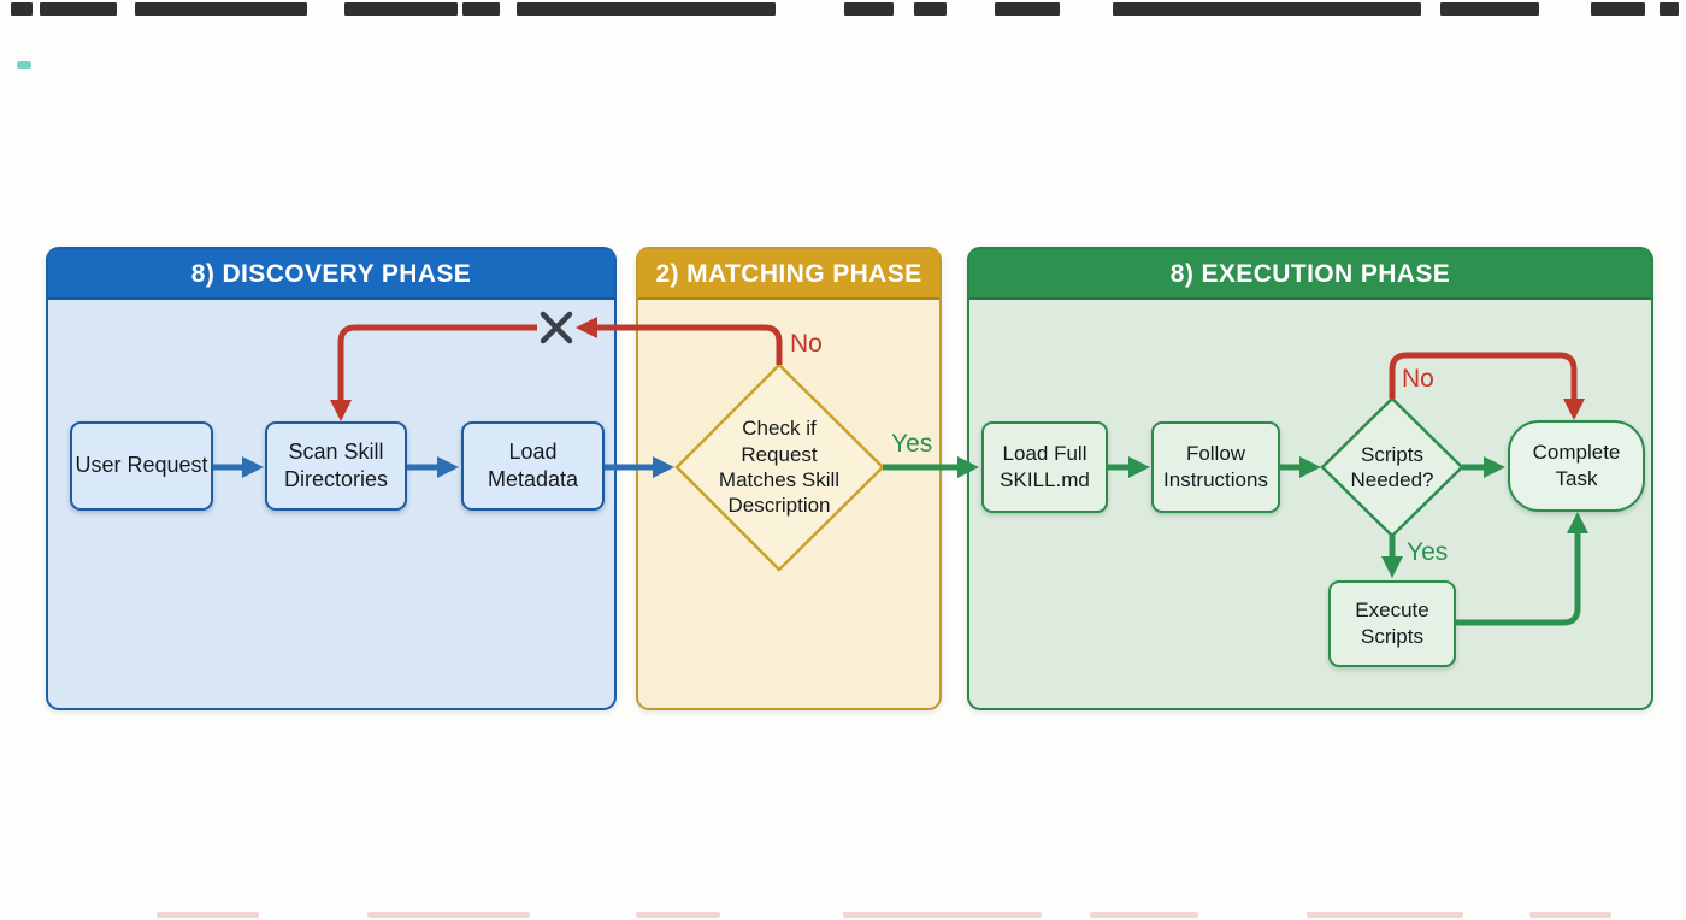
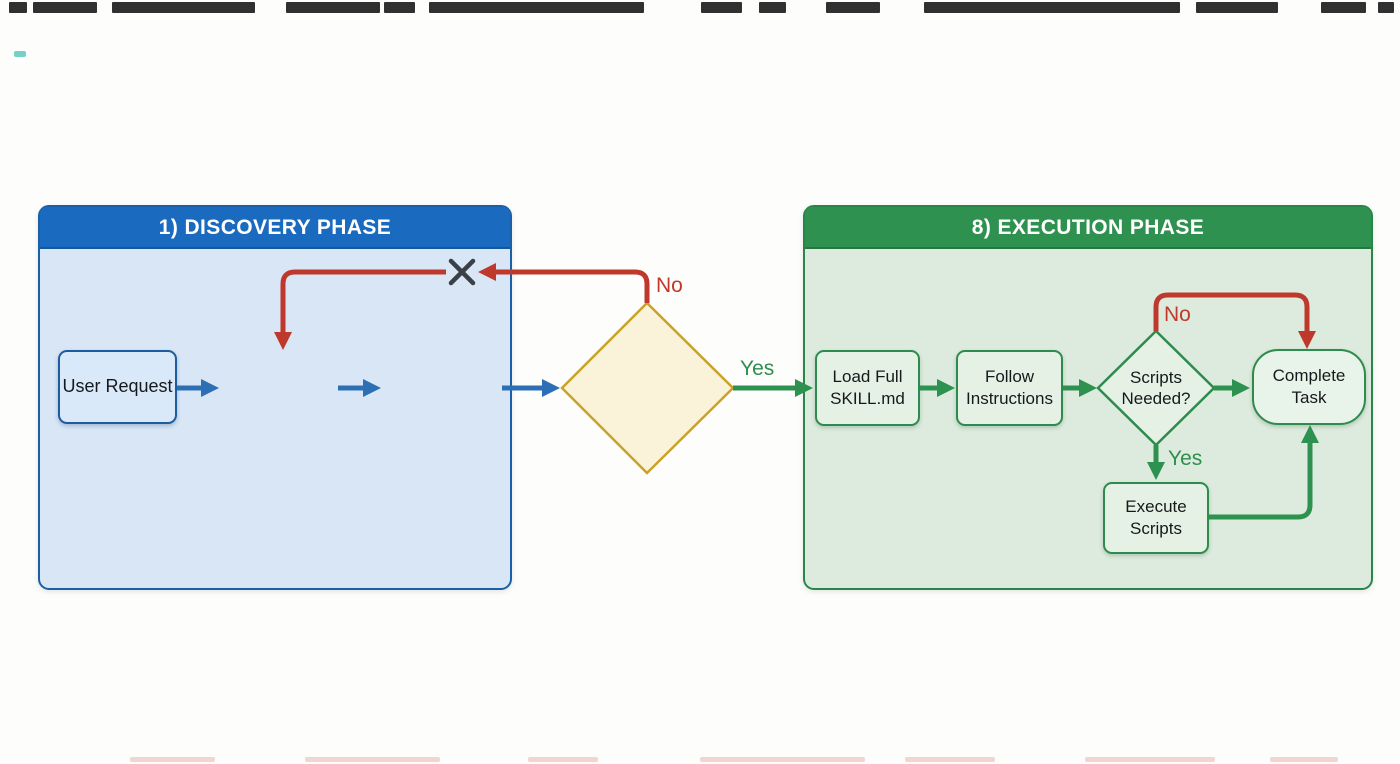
- 8) DISCOVERY PHASE
+ 1) DISCOVERY PHASE
- 2) MATCHING PHASE
  8) EXECUTION PHASE
  User Request
- Scan Skill Directories
- Load Metadata
  Load Full SKILL.md
  Follow Instructions
  Complete Task
  Execute Scripts
- Check if Request Matches Skill Description
  Scripts Needed?
  No
  Yes
  No
  Yes
